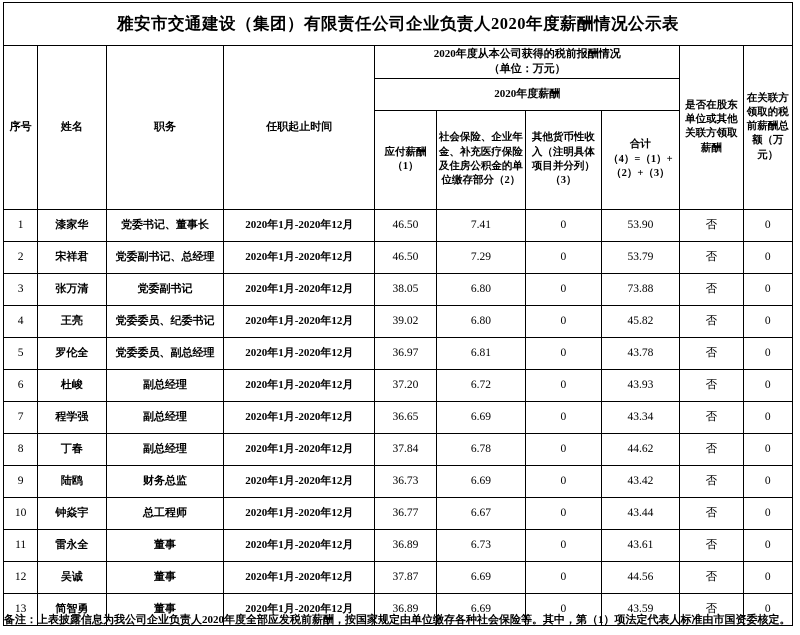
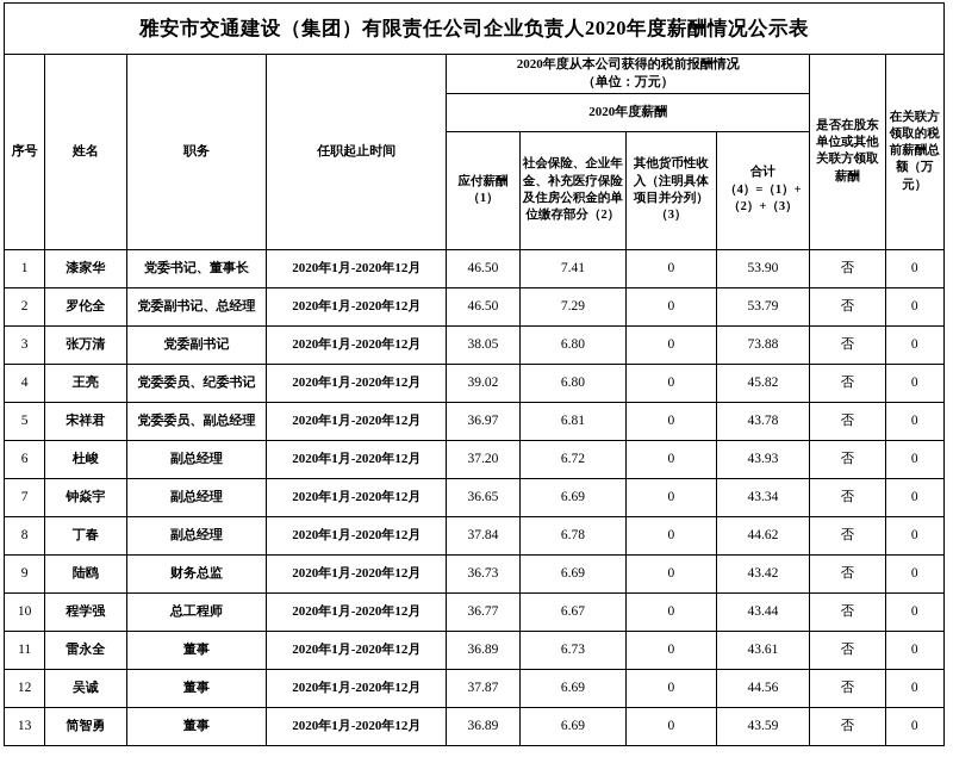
  雅安市交通建设（集团）有限责任公司企业负责人2020年度薪酬情况公示表
  序号	姓名	职务	任职起止时间	2020年度从本公司获得的税前报酬情况 （单位：万元）	是否在股东单位或其他关联方领取薪酬	在关联方领取的税前薪酬总额（万元）
  2020年度薪酬
  应付薪酬（1）	社会保险、企业年金、补充医疗保险及住房公积金的单位缴存部分（2）	其他货币性收入（注明具体项目并分列）（3）	合计 （4）=（1）+（2）+（3）
  1	漆家华	党委书记、董事长	2020年1月-2020年12月	46.50	7.41	0	53.90	否	0
- 2	宋祥君	党委副书记、总经理	2020年1月-2020年12月	46.50	7.29	0	53.79	否	0
+ 2	罗伦全	党委副书记、总经理	2020年1月-2020年12月	46.50	7.29	0	53.79	否	0
  3	张万清	党委副书记	2020年1月-2020年12月	38.05	6.80	0	73.88	否	0
  4	王亮	党委委员、纪委书记	2020年1月-2020年12月	39.02	6.80	0	45.82	否	0
- 5	罗伦全	党委委员、副总经理	2020年1月-2020年12月	36.97	6.81	0	43.78	否	0
+ 5	宋祥君	党委委员、副总经理	2020年1月-2020年12月	36.97	6.81	0	43.78	否	0
  6	杜峻	副总经理	2020年1月-2020年12月	37.20	6.72	0	43.93	否	0
- 7	程学强	副总经理	2020年1月-2020年12月	36.65	6.69	0	43.34	否	0
+ 7	钟焱宇	副总经理	2020年1月-2020年12月	36.65	6.69	0	43.34	否	0
  8	丁春	副总经理	2020年1月-2020年12月	37.84	6.78	0	44.62	否	0
  9	陆鸥	财务总监	2020年1月-2020年12月	36.73	6.69	0	43.42	否	0
- 10	钟焱宇	总工程师	2020年1月-2020年12月	36.77	6.67	0	43.44	否	0
+ 10	程学强	总工程师	2020年1月-2020年12月	36.77	6.67	0	43.44	否	0
  11	雷永全	董事	2020年1月-2020年12月	36.89	6.73	0	43.61	否	0
  12	吴诚	董事	2020年1月-2020年12月	37.87	6.69	0	44.56	否	0
  13	简智勇	董事	2020年1月-2020年12月	36.89	6.69	0	43.59	否	0
- 备注：上表披露信息为我公司企业负责人2020年度全部应发税前薪酬，按国家规定由单位缴存各种社会保险等。其中，第（1）项法定代表人标准由市国资委核定。
